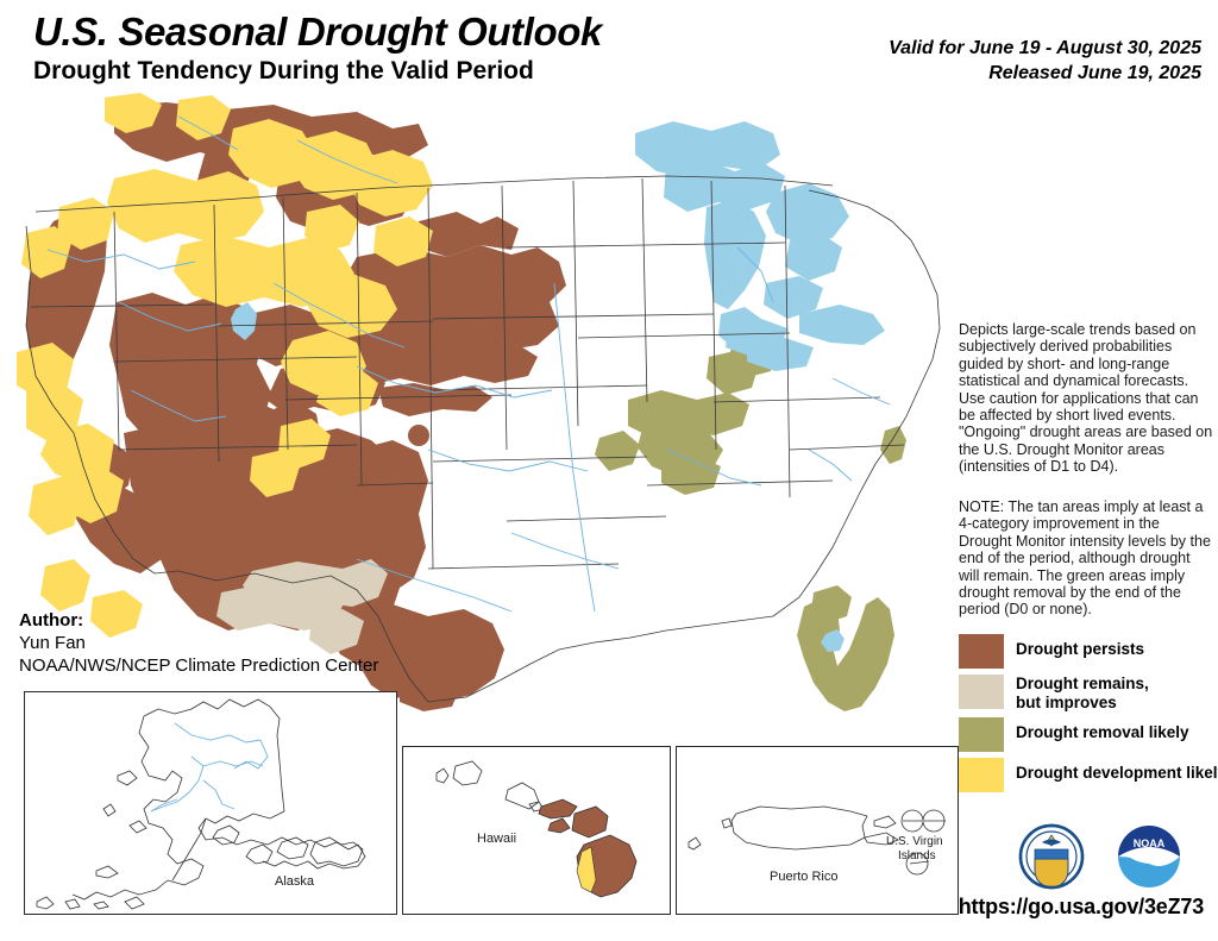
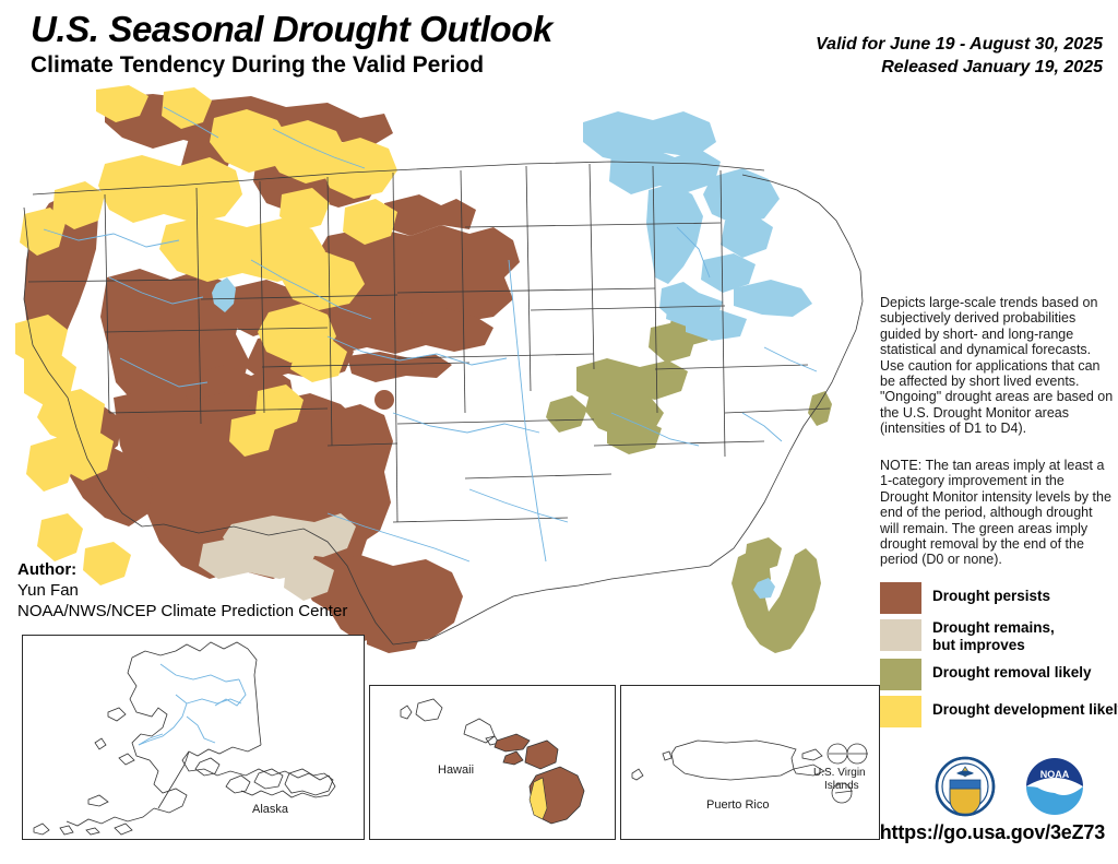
  U.S. Seasonal Drought Outlook
- Drought Tendency During the Valid Period
+ Climate Tendency During the Valid Period
  Valid for June 19 - August 30, 2025
- Released June 19, 2025
+ Released January 19, 2025
  Depicts large-scale trends based on subjectively derived probabilities guided by short- and long-range statistical and dynamical forecasts. Use caution for applications that can be affected by short lived events. "Ongoing" drought areas are based on the U.S. Drought Monitor areas (intensities of D1 to D4).
- NOTE: The tan areas imply at least a 4-category improvement in the Drought Monitor intensity levels by the end of the period, although drought will remain. The green areas imply drought removal by the end of the period (D0 or none).
+ NOTE: The tan areas imply at least a 1-category improvement in the Drought Monitor intensity levels by the end of the period, although drought will remain. The green areas imply drought removal by the end of the period (D0 or none).
  Drought persists
  Drought remains,
  but improves
  Drought removal likely
  Drought development likel
  Author:
  Yun Fan
  NOAA/NWS/NCEP Climate Prediction Center
  Alaska
  Hawaii
  Puerto Rico
  U.S. Virgin
  Islands
  NOAA
  https://go.usa.gov/3eZ73
